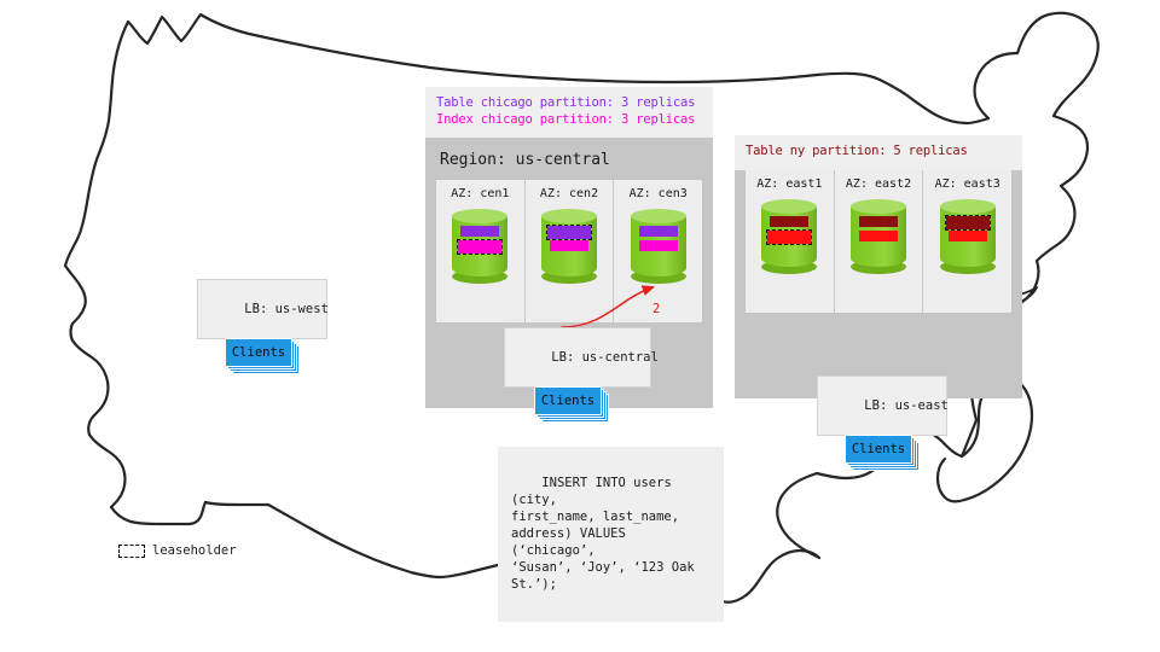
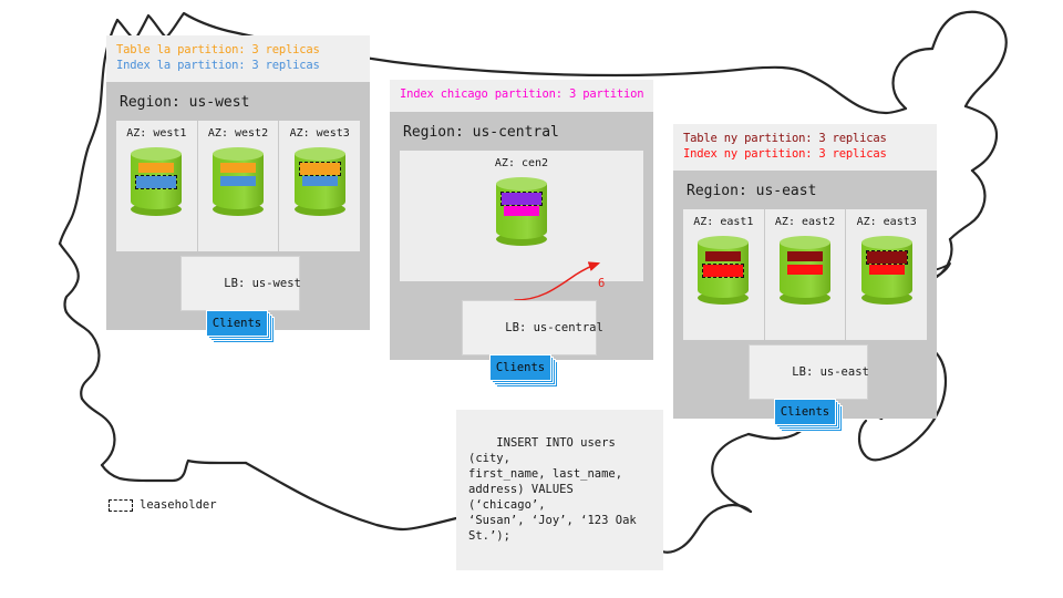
+ Table la partition: 3 replicas
+ Index la partition: 3 replicas
+ Region: us-west
+ AZ: west1
+ AZ: west2
+ AZ: west3
  LB: us-west
  Clients
- Table chicago partition: 3 replicas
- Index chicago partition: 3 replicas
+ Index chicago partition: 3 partition
  Region: us-central
- AZ: cen1
  AZ: cen2
- AZ: cen3
- 2
+ 6
  LB: us-central
  Clients
  INSERT INTO users (city,
  first_name, last_name,
  address) VALUES (‘chicago’,
  ‘Susan’, ‘Joy’, ‘123 Oak
  St.’);
- Table ny partition: 5 replicas
+ Table ny partition: 3 replicas
+ Index ny partition: 3 replicas
+ Region: us-east
  AZ: east1
  AZ: east2
  AZ: east3
  LB: us-east
  Clients
  leaseholder
